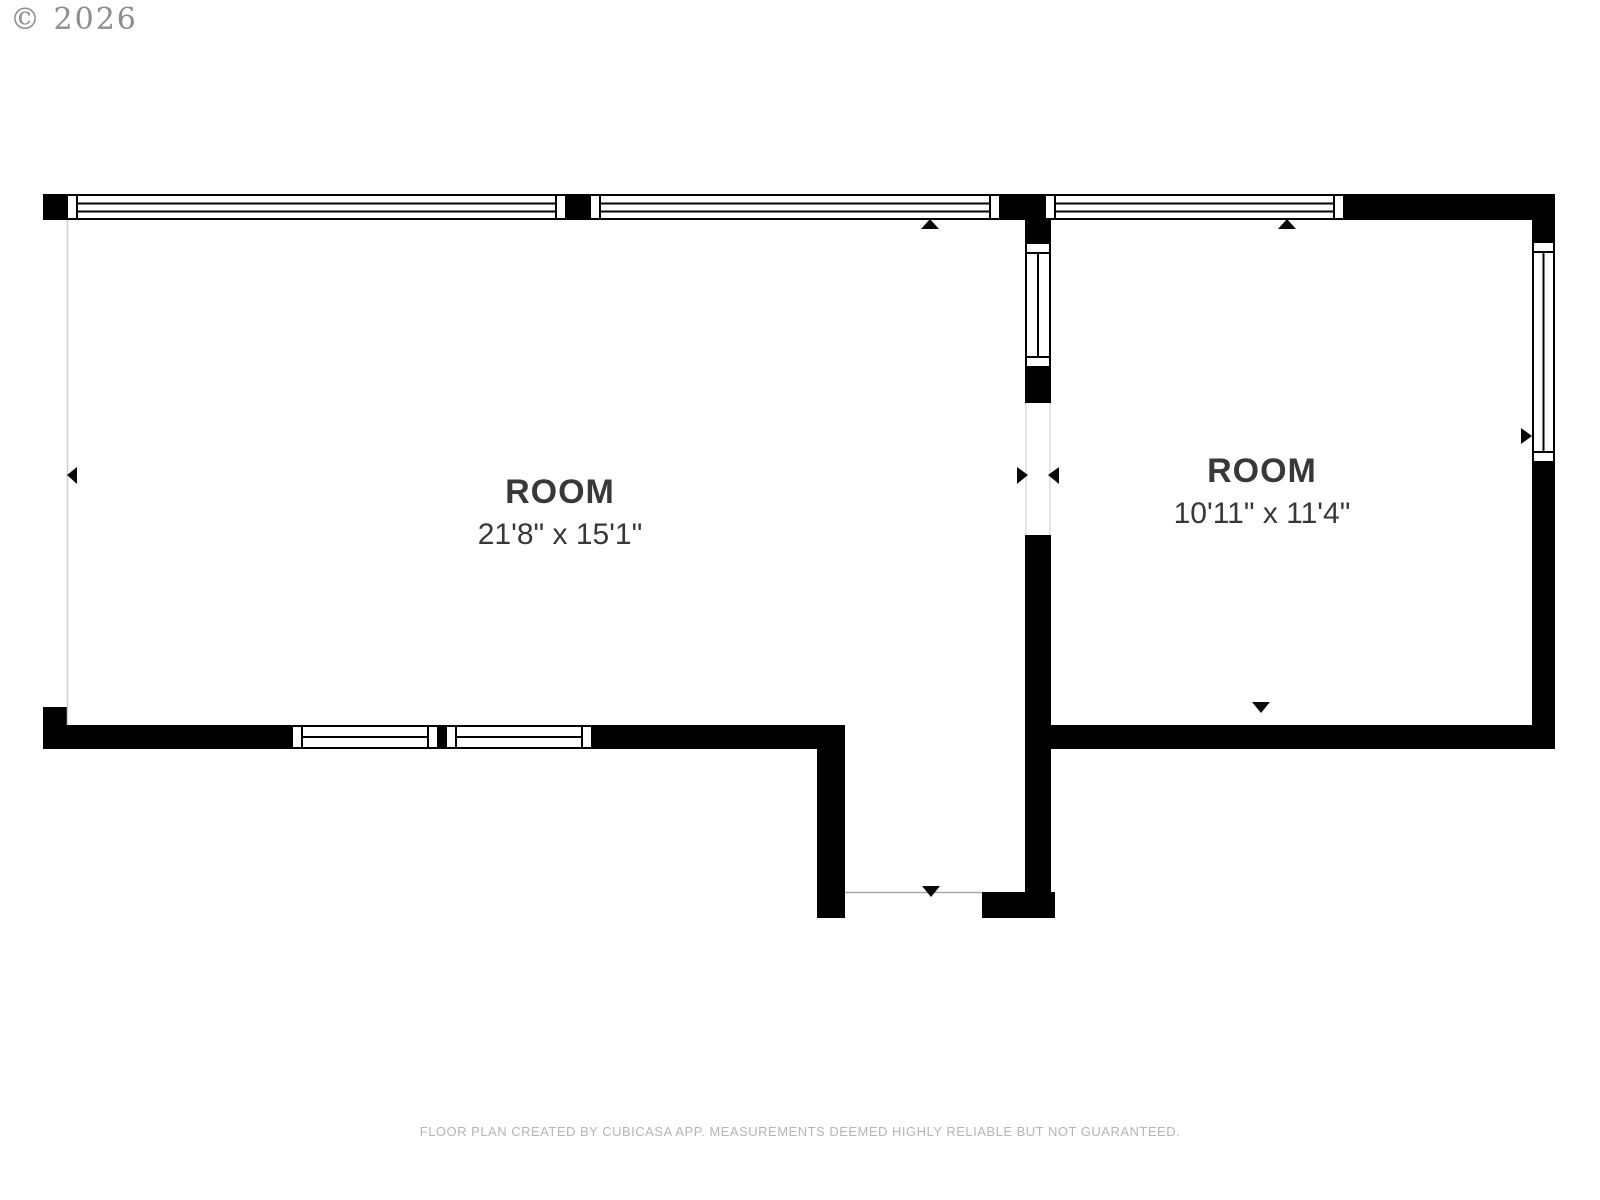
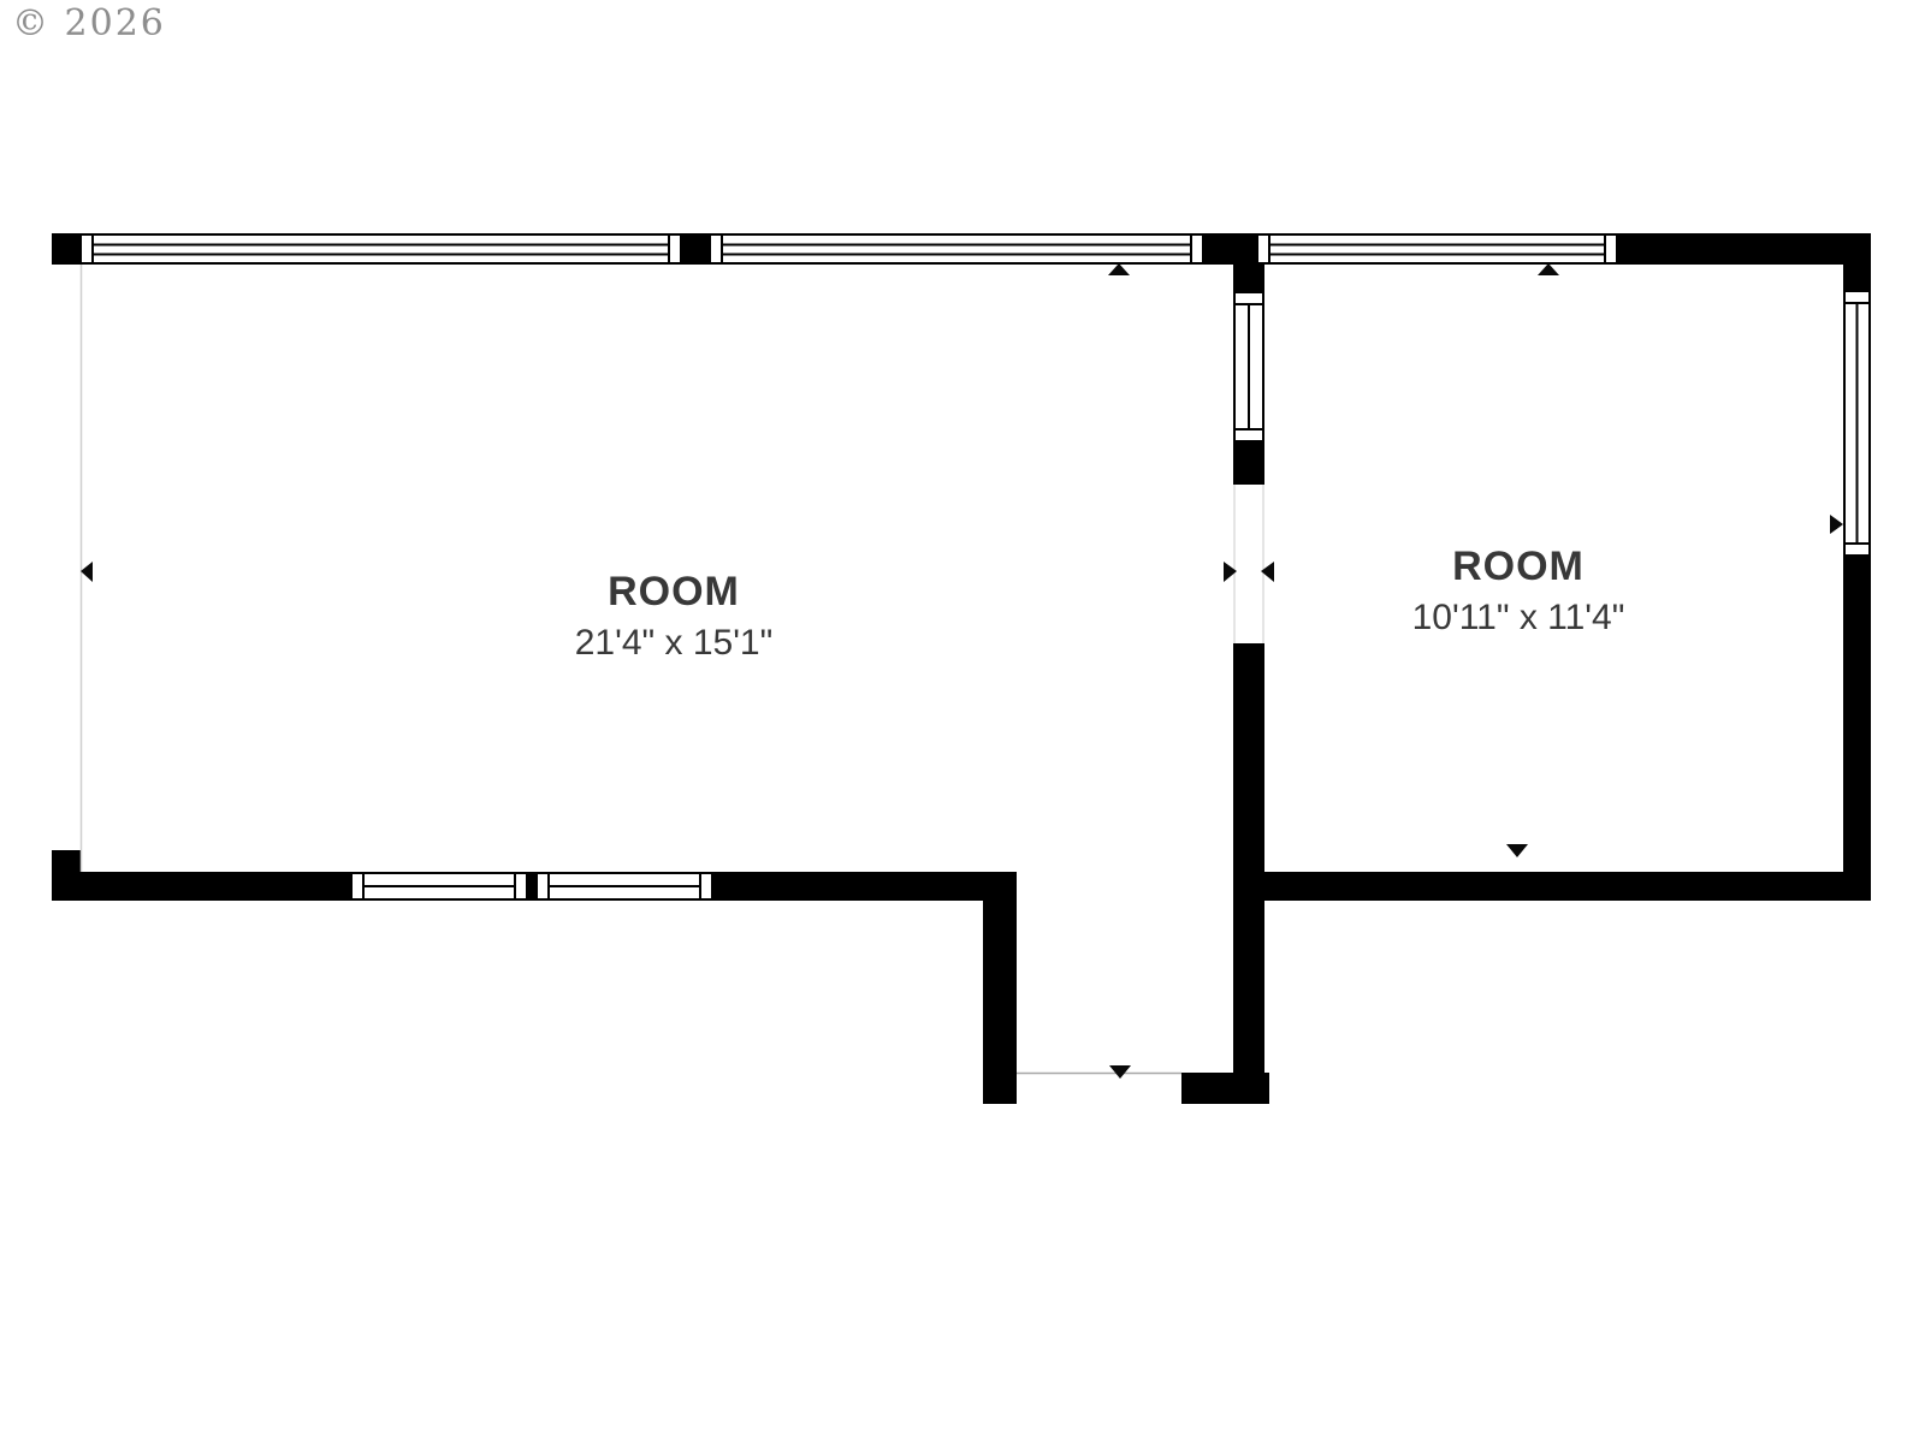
  © 2026
  ROOM
- 21'8" x 15'1"
+ 21'4" x 15'1"
  ROOM
  10'11" x 11'4"
- FLOOR PLAN CREATED BY CUBICASA APP. MEASUREMENTS DEEMED HIGHLY RELIABLE BUT NOT GUARANTEED.
